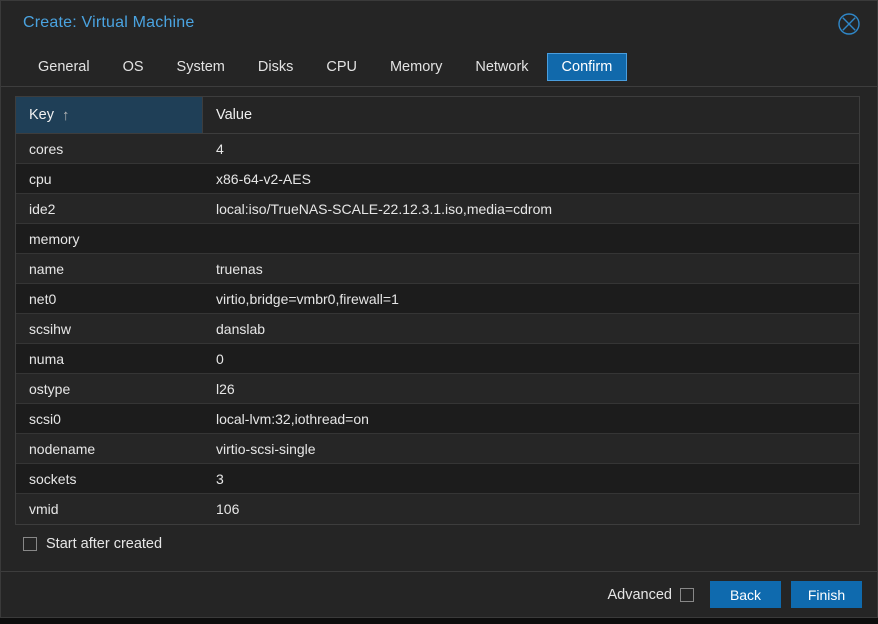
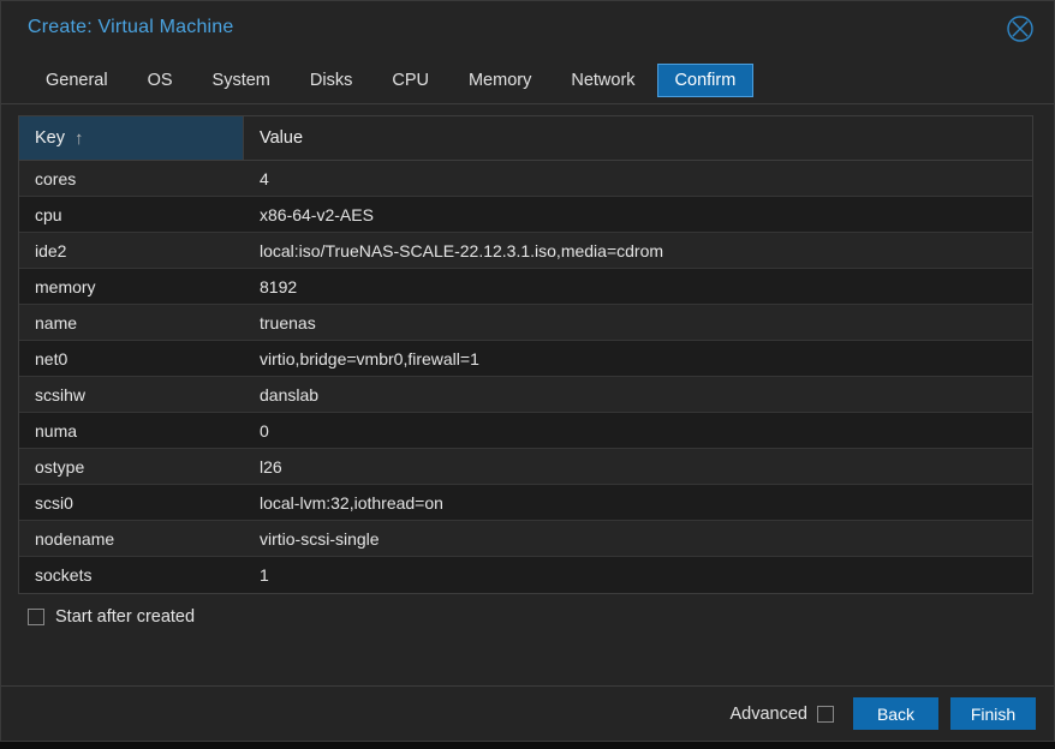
  Create: Virtual Machine
  General
  OS
  System
  Disks
  CPU
  Memory
  Network
  Confirm
  Key
  ↑
  Value
  cores
  4
  cpu
  x86-64-v2-AES
  ide2
  local:iso/TrueNAS-SCALE-22.12.3.1.iso,media=cdrom
  memory
+ 8192
  name
  truenas
  net0
  virtio,bridge=vmbr0,firewall=1
  scsihw
  danslab
  numa
  0
  ostype
  l26
  scsi0
  local-lvm:32,iothread=on
  nodename
  virtio-scsi-single
  sockets
- 3
+ 1
- vmid
- 106
  Start after created
  Advanced
  Back
  Finish
